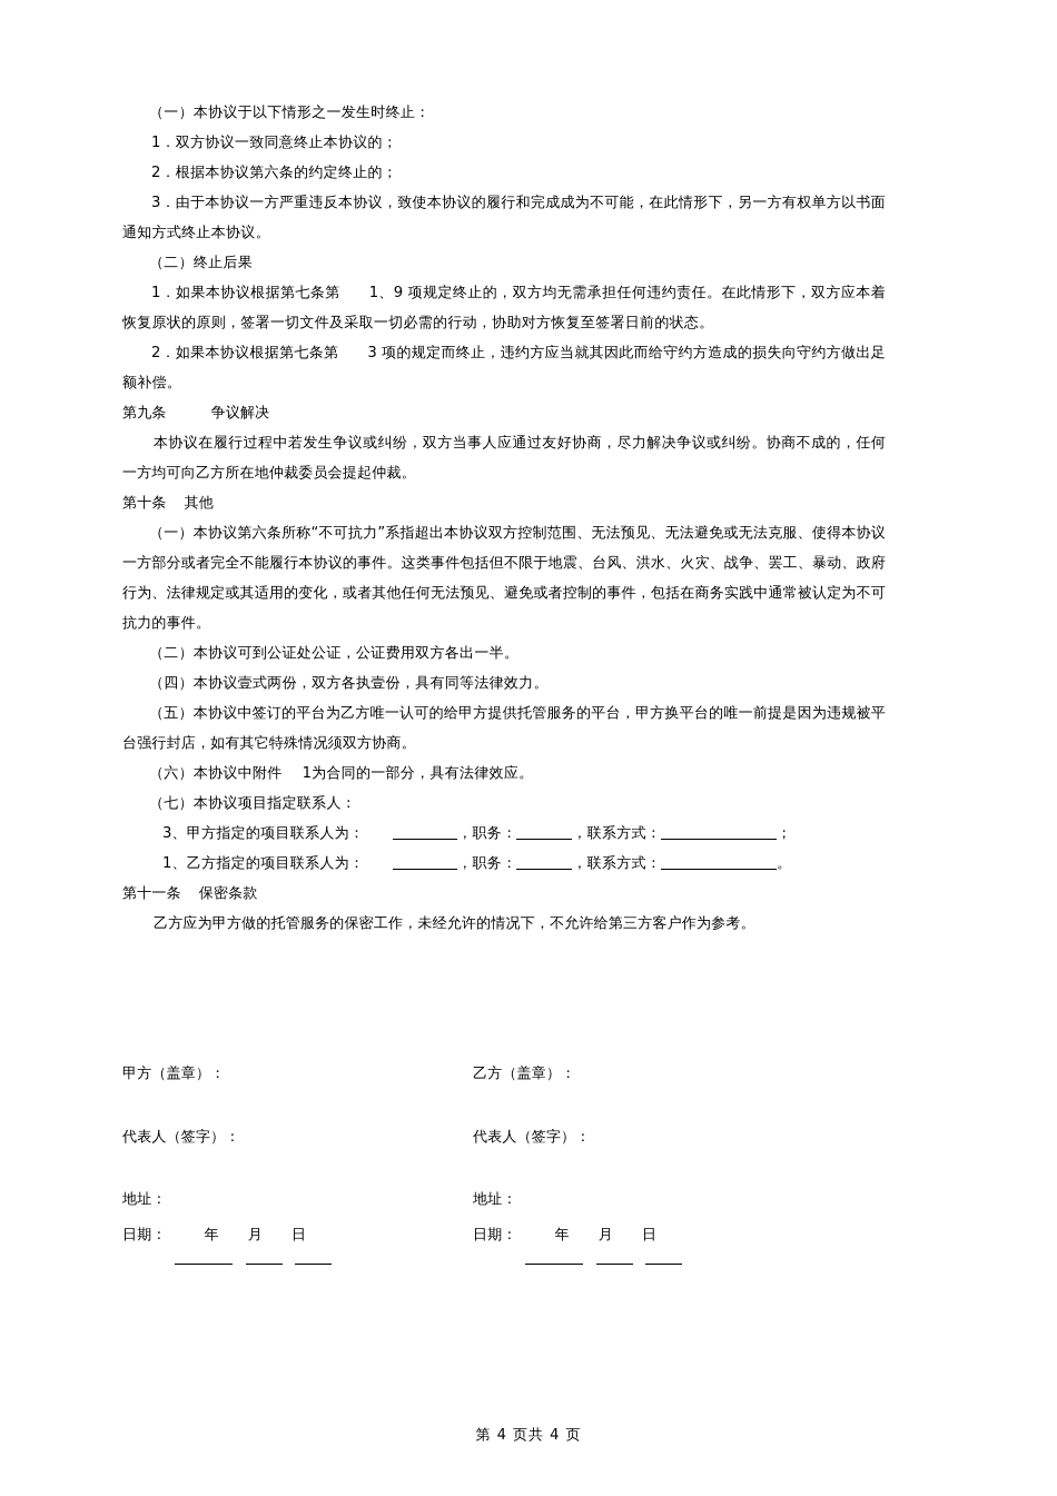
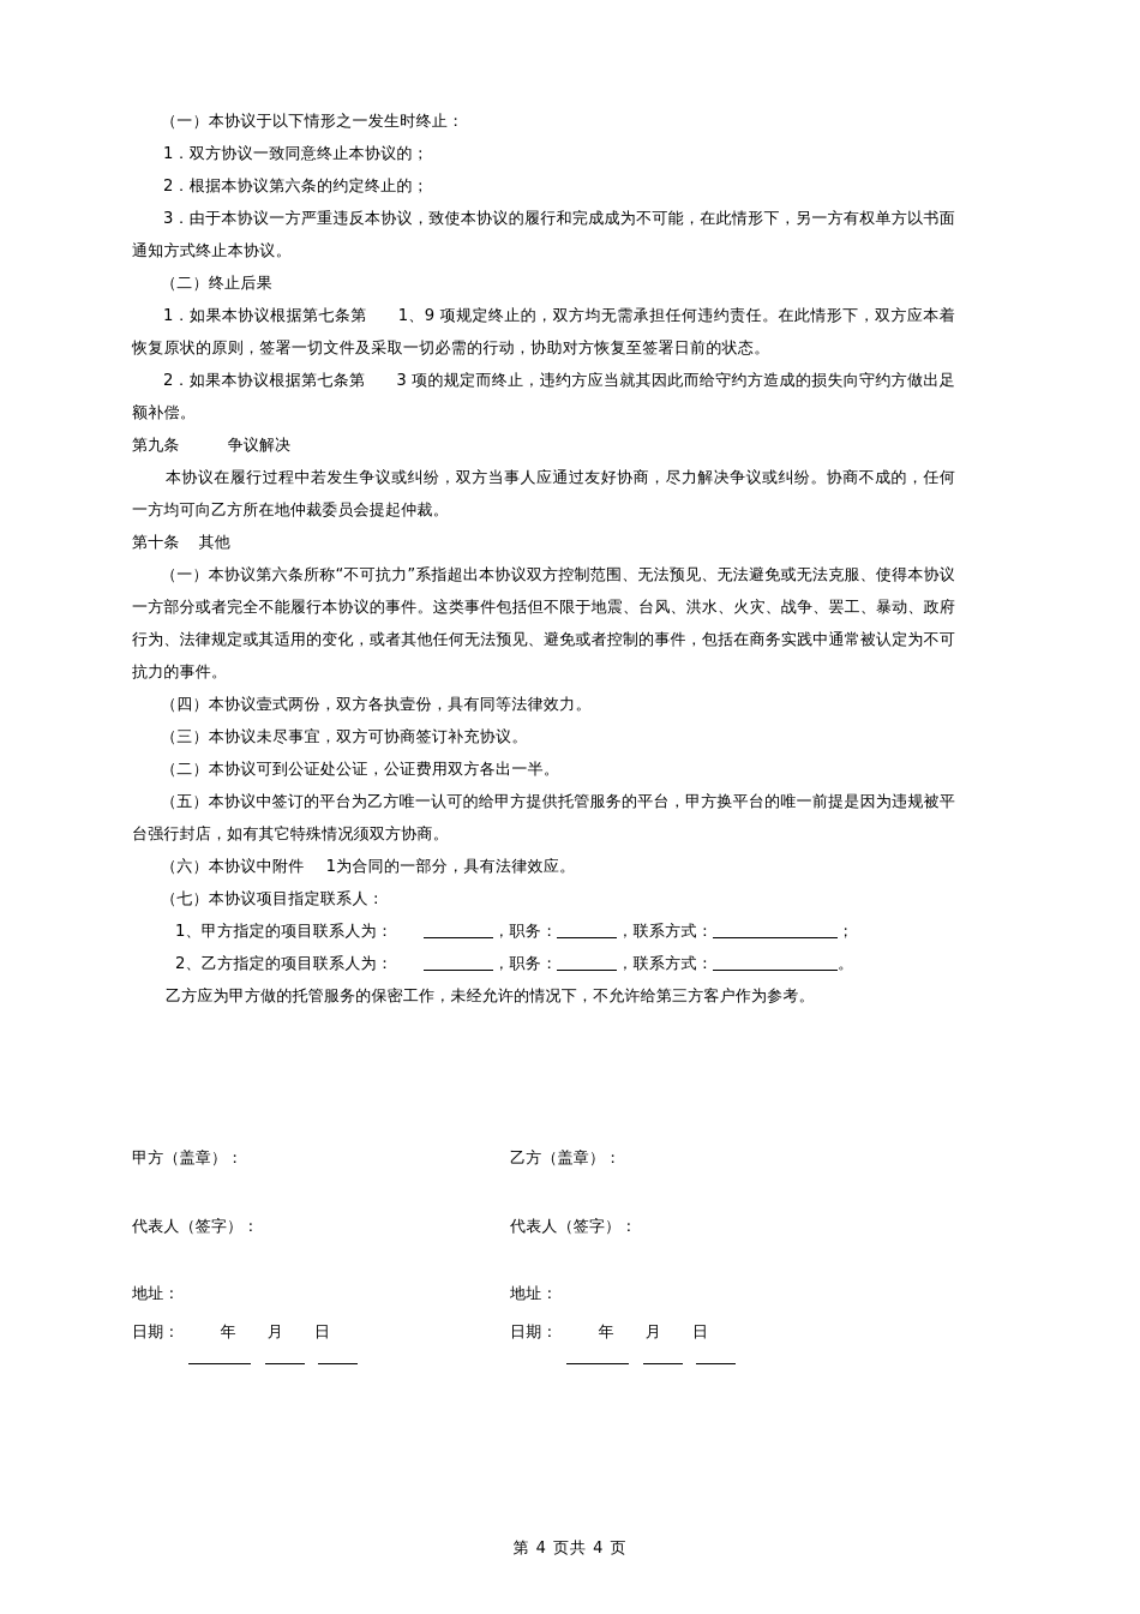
  （一）本协议于以下情形之一发生时终止：
  1．双方协议一致同意终止本协议的；
  2．根据本协议第六条的约定终止的；
  3．由于本协议一方严重违反本协议，致使本协议的履行和完成成为不可能，在此情形下，另一方有权单方以书面通知方式终止本协议。
  （二）终止后果
  1．如果本协议根据第七条第 1、9 项规定终止的，双方均无需承担任何违约责任。在此情形下，双方应本着恢复原状的原则，签署一切文件及采取一切必需的行动，协助对方恢复至签署日前的状态。
  2．如果本协议根据第七条第 3 项的规定而终止，违约方应当就其因此而给守约方造成的损失向守约方做出足额补偿。
  第九条 争议解决
  本协议在履行过程中若发生争议或纠纷，双方当事人应通过友好协商，尽力解决争议或纠纷。协商不成的，任何一方均可向乙方所在地仲裁委员会提起仲裁。
  第十条 其他
  （一）本协议第六条所称“不可抗力”系指超出本协议双方控制范围、无法预见、无法避免或无法克服、使得本协议一方部分或者完全不能履行本协议的事件。这类事件包括但不限于地震、台风、洪水、火灾、战争、罢工、暴动、政府行为、法律规定或其适用的变化，或者其他任何无法预见、避免或者控制的事件，包括在商务实践中通常被认定为不可抗力的事件。
- （二）本协议可到公证处公证，公证费用双方各出一半。
+ （四）本协议壹式两份，双方各执壹份，具有同等法律效力。
+ （三）本协议未尽事宜，双方可协商签订补充协议。
- （四）本协议壹式两份，双方各执壹份，具有同等法律效力。
+ （二）本协议可到公证处公证，公证费用双方各出一半。
  （五）本协议中签订的平台为乙方唯一认可的给甲方提供托管服务的平台，甲方换平台的唯一前提是因为违规被平台强行封店，如有其它特殊情况须双方协商。
  （六）本协议中附件 1为合同的一部分，具有法律效应。
  （七）本协议项目指定联系人：
- 3、甲方指定的项目联系人为： ，职务： ，联系方式： ；
+ 1、甲方指定的项目联系人为： ，职务： ，联系方式： ；
- 1、乙方指定的项目联系人为： ，职务： ，联系方式： 。
+ 2、乙方指定的项目联系人为： ，职务： ，联系方式： 。
- 第十一条 保密条款
  乙方应为甲方做的托管服务的保密工作，未经允许的情况下，不允许给第三方客户作为参考。
  甲方（盖章）：
  乙方（盖章）：
  代表人（签字）：
  代表人（签字）：
  地址：
  地址：
  日期： 年 月 日
  日期： 年 月 日
  第 4 页共 4 页
